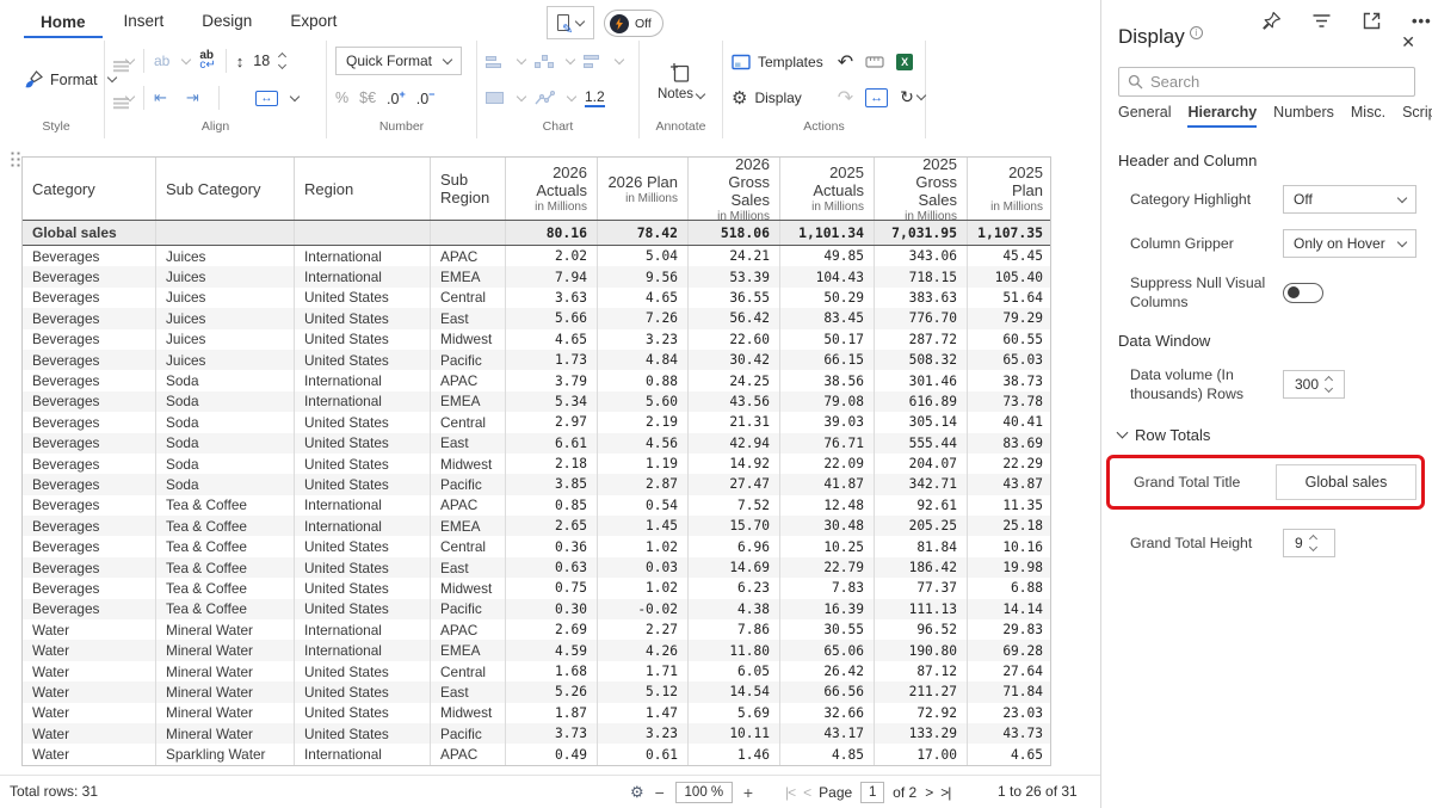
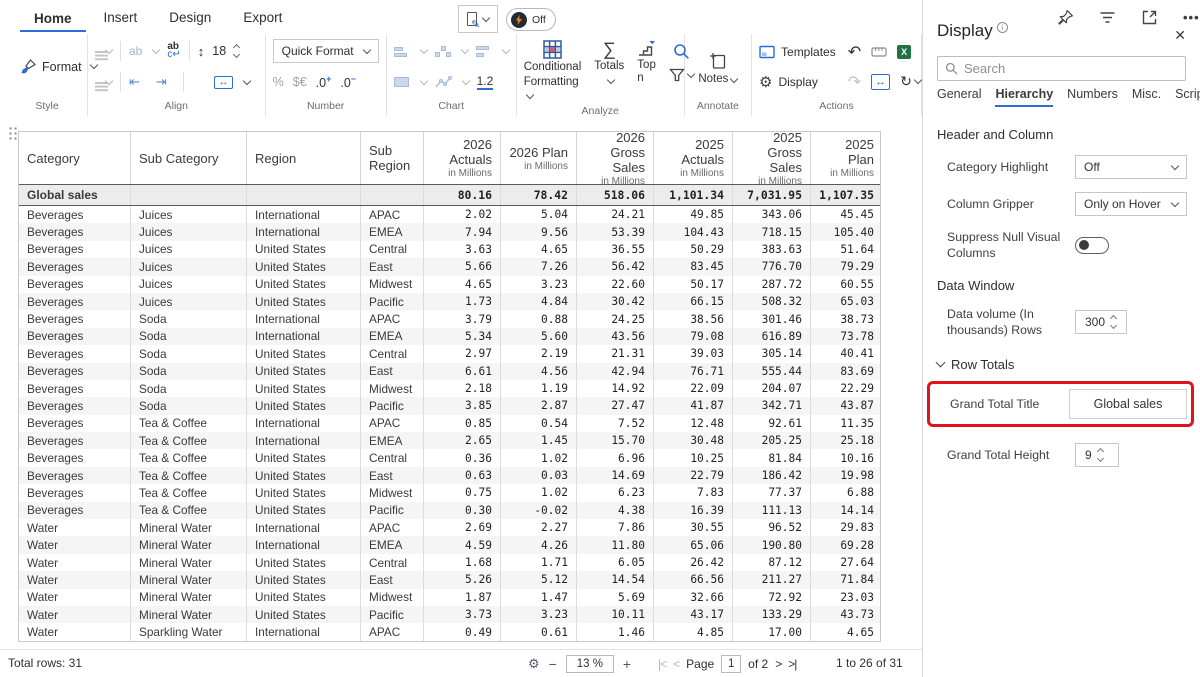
  Home
  Insert
  Design
  Export
  Format
  Style
  ab
  ab
  c↵
  ↕
  18
  ⇤
  ⇥
  ↔
  Align
  Quick Format
  %
  $€
  .0+
  .0−
  Number
  1.2
  Chart
+ Conditional
+ Formatting
+ ∑
+ Totals
+ Top n
+ Analyze
  Notes
  Annotate
  Templates
  ⚙
  Display
  ↶
  X
  ↷
  ↔
  ↻
  Actions
  ✎
  Off
  Category
  Sub Category
  Region
  Sub Region
  2026 Actuals
  in Millions
  2026 Plan
  in Millions
  2026 Gross Sales
  in Millions
  2025 Actuals
  in Millions
  2025 Gross Sales
  in Millions
  2025 Plan
  in Millions
  Global sales
  80.16
  78.42
  518.06
  1,101.34
  7,031.95
  1,107.35
  Beverages
  Juices
  International
  APAC
  2.02
  5.04
  24.21
  49.85
  343.06
  45.45
  Beverages
  Juices
  International
  EMEA
  7.94
  9.56
  53.39
  104.43
  718.15
  105.40
  Beverages
  Juices
  United States
  Central
  3.63
  4.65
  36.55
  50.29
  383.63
  51.64
  Beverages
  Juices
  United States
  East
  5.66
  7.26
  56.42
  83.45
  776.70
  79.29
  Beverages
  Juices
  United States
  Midwest
  4.65
  3.23
  22.60
  50.17
  287.72
  60.55
  Beverages
  Juices
  United States
  Pacific
  1.73
  4.84
  30.42
  66.15
  508.32
  65.03
  Beverages
  Soda
  International
  APAC
  3.79
  0.88
  24.25
  38.56
  301.46
  38.73
  Beverages
  Soda
  International
  EMEA
  5.34
  5.60
  43.56
  79.08
  616.89
  73.78
  Beverages
  Soda
  United States
  Central
  2.97
  2.19
  21.31
  39.03
  305.14
  40.41
  Beverages
  Soda
  United States
  East
  6.61
  4.56
  42.94
  76.71
  555.44
  83.69
  Beverages
  Soda
  United States
  Midwest
  2.18
  1.19
  14.92
  22.09
  204.07
  22.29
  Beverages
  Soda
  United States
  Pacific
  3.85
  2.87
  27.47
  41.87
  342.71
  43.87
  Beverages
  Tea & Coffee
  International
  APAC
  0.85
  0.54
  7.52
  12.48
  92.61
  11.35
  Beverages
  Tea & Coffee
  International
  EMEA
  2.65
  1.45
  15.70
  30.48
  205.25
  25.18
  Beverages
  Tea & Coffee
  United States
  Central
  0.36
  1.02
  6.96
  10.25
  81.84
  10.16
  Beverages
  Tea & Coffee
  United States
  East
  0.63
  0.03
  14.69
  22.79
  186.42
  19.98
  Beverages
  Tea & Coffee
  United States
  Midwest
  0.75
  1.02
  6.23
  7.83
  77.37
  6.88
  Beverages
  Tea & Coffee
  United States
  Pacific
  0.30
  -0.02
  4.38
  16.39
  111.13
  14.14
  Water
  Mineral Water
  International
  APAC
  2.69
  2.27
  7.86
  30.55
  96.52
  29.83
  Water
  Mineral Water
  International
  EMEA
  4.59
  4.26
  11.80
  65.06
  190.80
  69.28
  Water
  Mineral Water
  United States
  Central
  1.68
  1.71
  6.05
  26.42
  87.12
  27.64
  Water
  Mineral Water
  United States
  East
  5.26
  5.12
  14.54
  66.56
  211.27
  71.84
  Water
  Mineral Water
  United States
  Midwest
  1.87
  1.47
  5.69
  32.66
  72.92
  23.03
  Water
  Mineral Water
  United States
  Pacific
  3.73
  3.23
  10.11
  43.17
  133.29
  43.73
  Water
  Sparkling Water
  International
  APAC
  0.49
  0.61
  1.46
  4.85
  17.00
  4.65
  Total rows: 31
  ⚙
  −
- 100 %
+ 13 %
  +
  |<
  <
  Page
  1
  of 2
  >
  >|
  1 to 26 of 31
  •••
  ✕
  Display
  i
  Search
  General
  Hierarchy
  Numbers
  Misc.
  Header and Column
  Category Highlight
  Off
  Column Gripper
  Only on Hover
  Suppress Null Visual Columns
  Data Window
  Data volume (In thousands) Rows
  300
  Row Totals
  Grand Total Title
  Global sales
  Grand Total Height
  9
